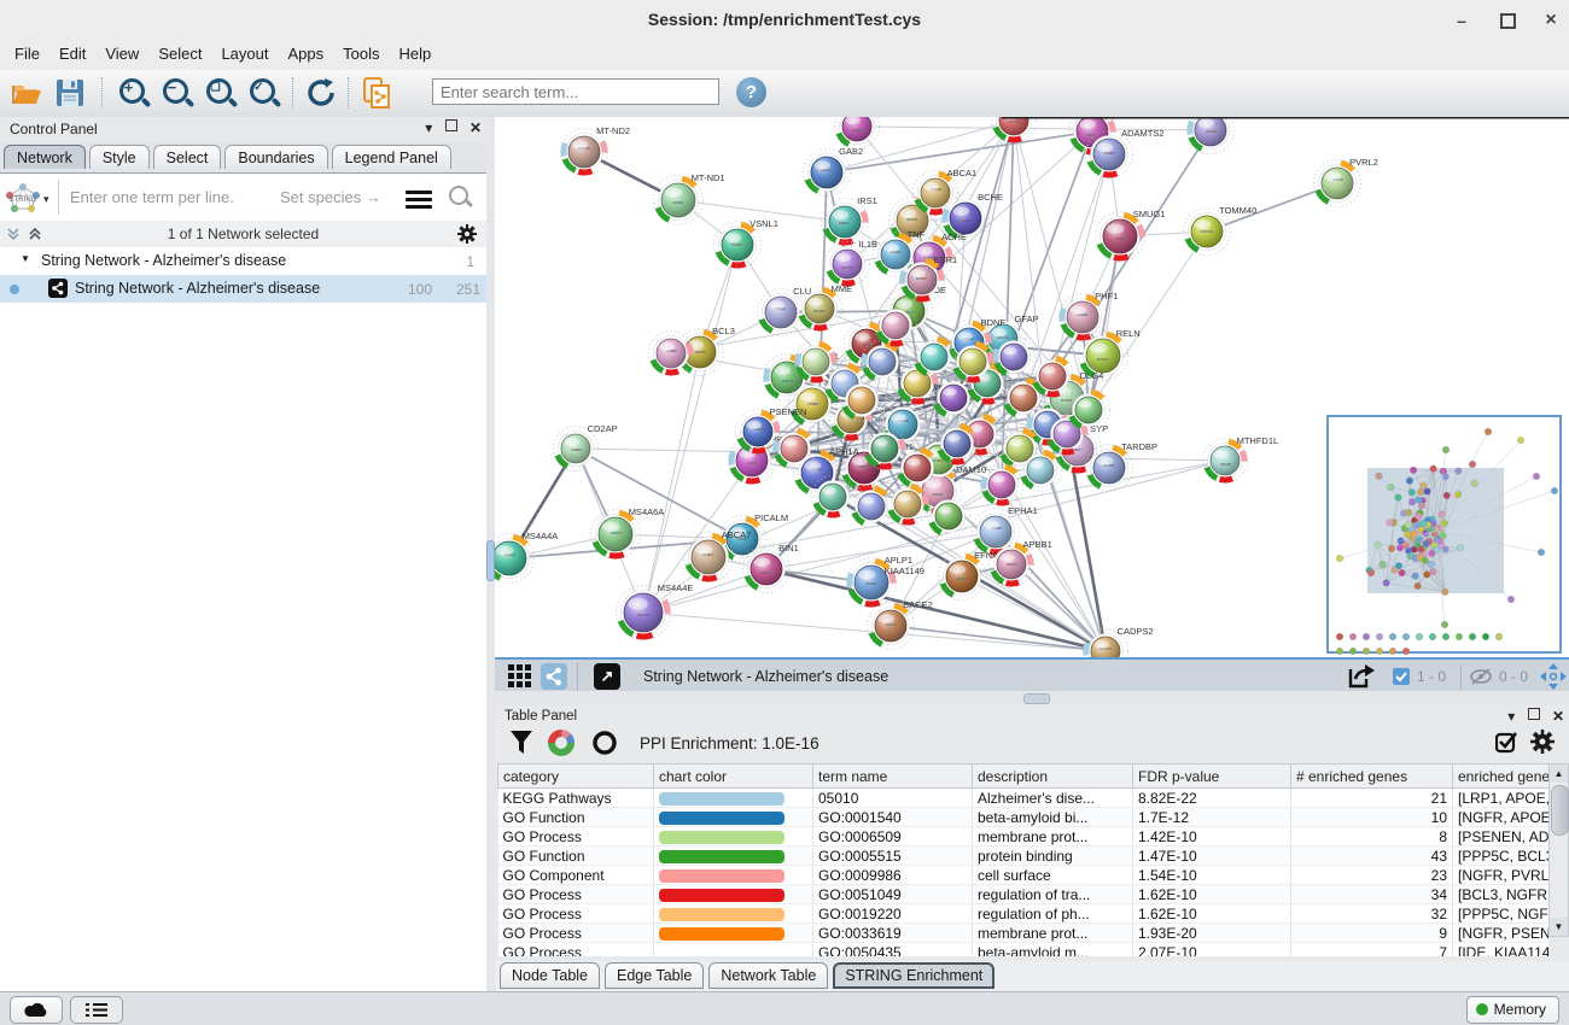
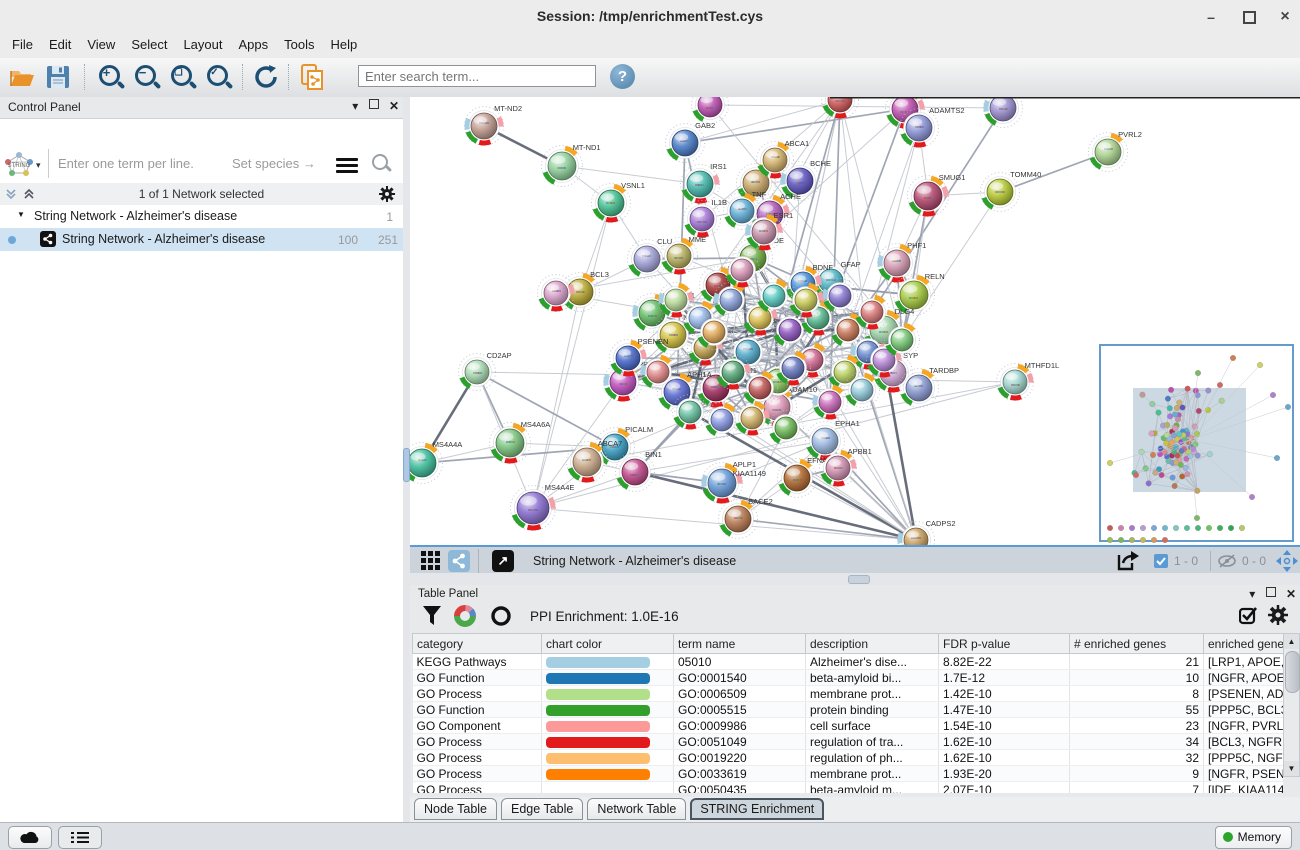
  Session: /tmp/enrichmentTest.cys
  –
  ×
  File Edit View Select Layout Apps Tools Help
  +
  −
  ❏
  ✓
  Enter search term...
  ?
  Control Panel
  ▾ ✕
- Network Style Select Boundaries Legend Panel
  ▾
  Enter one term per line.
  Set species →
  1 of 1 Network selected
  ▼
  String Network - Alzheimer's disease
  1
  String Network - Alzheimer's disease
  100
  251
  MT-ND2
  MT-ND1
  VSNL1
  GAB2
  ADAMTS2
  PVRL2
  SMUG1
  TOMM40
  PHF1
  RELN
  IRS1
  ABCA1
  BCHE
  ACHE
  TNF
  IL1B
  ESR1
  CLU
  MME
  BCL3
  GFAP
  BDNF
  DLG4
  SYP
  TARDBP
  MTHFD1L
  CD2AP
  MS4A6A
  MS4A4A
  MS4A4E
  PICALM
  ABCA7
  BIN1
  APLP1
  KIAA1149
  BACE2
  EPHA1
  EFNA
  APBB1
  CADPS2
  DAM10
  APH1A
  PSENEN
  ↗
  String Network - Alzheimer's disease
  1 - 0
  0 - 0
  Table Panel
  ▾ ✕
  PPI Enrichment: 1.0E-16
  category	chart color	term name	description	FDR p-value	# enriched genes	enriched gene
  KEGG Pathways		05010	Alzheimer's dise...	8.82E-22	21	[LRP1, APOE
  GO Function		GO:0001540	beta-amyloid bi...	1.7E-12	10	[NGFR, APOE
  GO Process		GO:0006509	membrane prot...	1.42E-10	8	[PSENEN, AD
- GO Function		GO:0005515	protein binding	1.47E-10	43	[PPP5C, BCL
+ GO Function		GO:0005515	protein binding	1.47E-10	55	[PPP5C, BCL
  GO Component		GO:0009986	cell surface	1.54E-10	23	[NGFR, PVRL
  GO Process		GO:0051049	regulation of tra...	1.62E-10	34	[BCL3, NGFR
  GO Process		GO:0019220	regulation of ph...	1.62E-10	32	[PPP5C, NGF
  GO Process		GO:0033619	membrane prot...	1.93E-20	9	[NGFR, PSEN
  GO Process		GO:0050435	beta-amyloid m...	2.07E-10	7	[IDE, KIAA114
  ▲
  ▼
  Node Table Edge Table Network Table STRING Enrichment
  Memory
